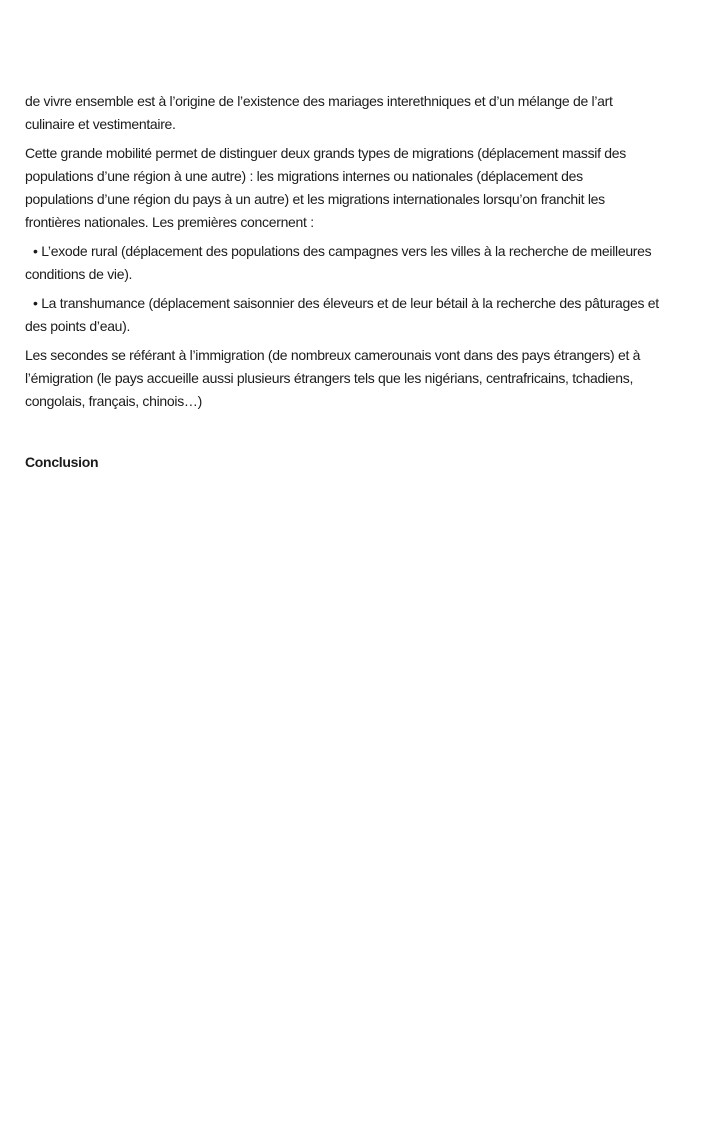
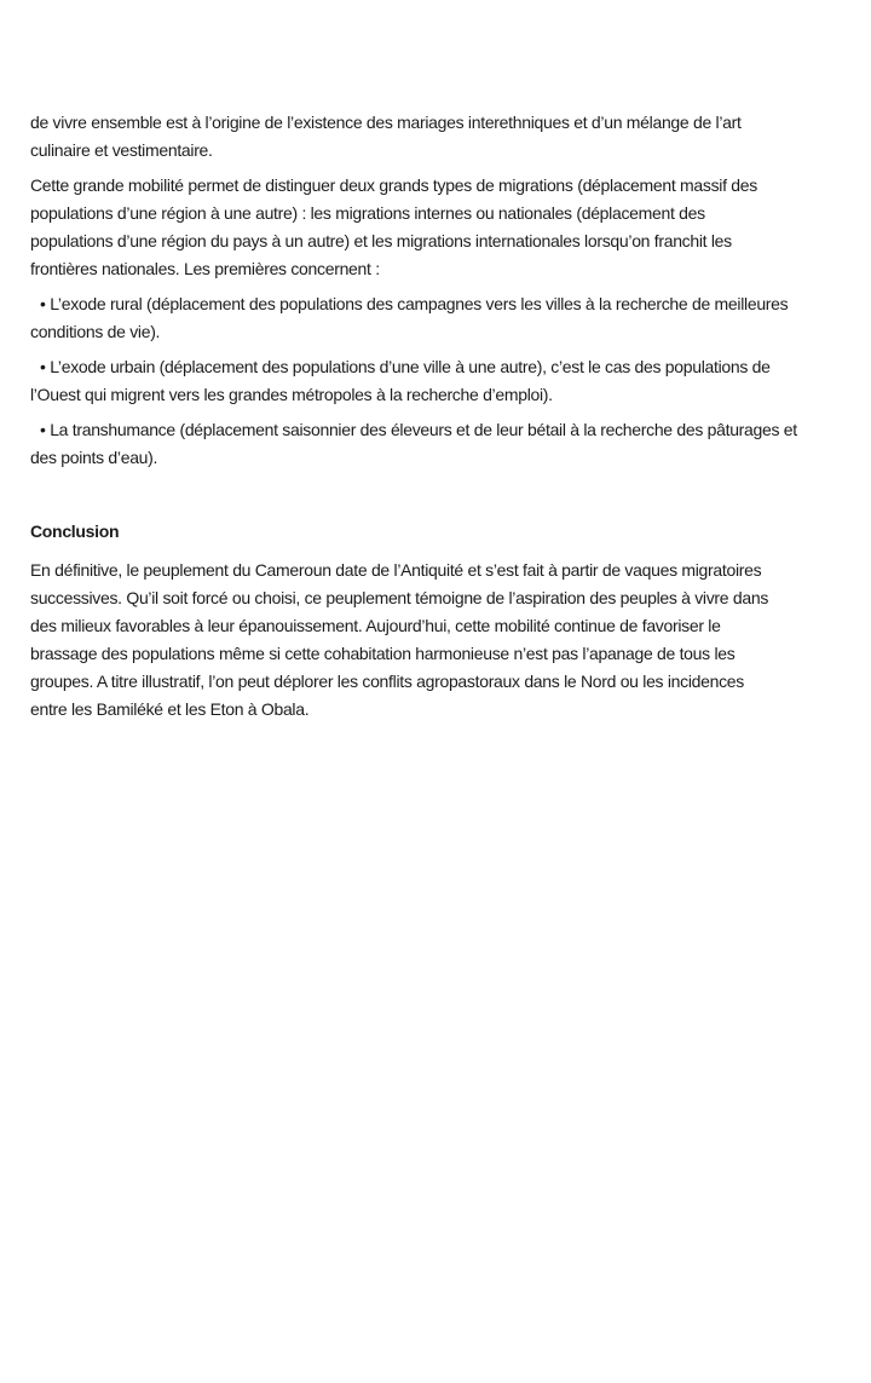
  de vivre ensemble est à l’origine de l’existence des mariages interethniques et d’un mélange de l’art
  culinaire et vestimentaire.
  Cette grande mobilité permet de distinguer deux grands types de migrations (déplacement massif des
  populations d’une région à une autre) : les migrations internes ou nationales (déplacement des
  populations d’une région du pays à un autre) et les migrations internationales lorsqu’on franchit les
  frontières nationales. Les premières concernent :
  • L’exode rural (déplacement des populations des campagnes vers les villes à la recherche de meilleures
  conditions de vie).
+ • L’exode urbain (déplacement des populations d’une ville à une autre), c’est le cas des populations de
+ l’Ouest qui migrent vers les grandes métropoles à la recherche d’emploi).
  • La transhumance (déplacement saisonnier des éleveurs et de leur bétail à la recherche des pâturages et
  des points d’eau).
- Les secondes se référant à l’immigration (de nombreux camerounais vont dans des pays étrangers) et à
- l’émigration (le pays accueille aussi plusieurs étrangers tels que les nigérians, centrafricains, tchadiens,
- congolais, français, chinois…)
  Conclusion
+ En définitive, le peuplement du Cameroun date de l’Antiquité et s’est fait à partir de vaques migratoires
+ successives. Qu’il soit forcé ou choisi, ce peuplement témoigne de l’aspiration des peuples à vivre dans
+ des milieux favorables à leur épanouissement. Aujourd’hui, cette mobilité continue de favoriser le
+ brassage des populations même si cette cohabitation harmonieuse n’est pas l’apanage de tous les
+ groupes. A titre illustratif, l’on peut déplorer les conflits agropastoraux dans le Nord ou les incidences
+ entre les Bamiléké et les Eton à Obala.
